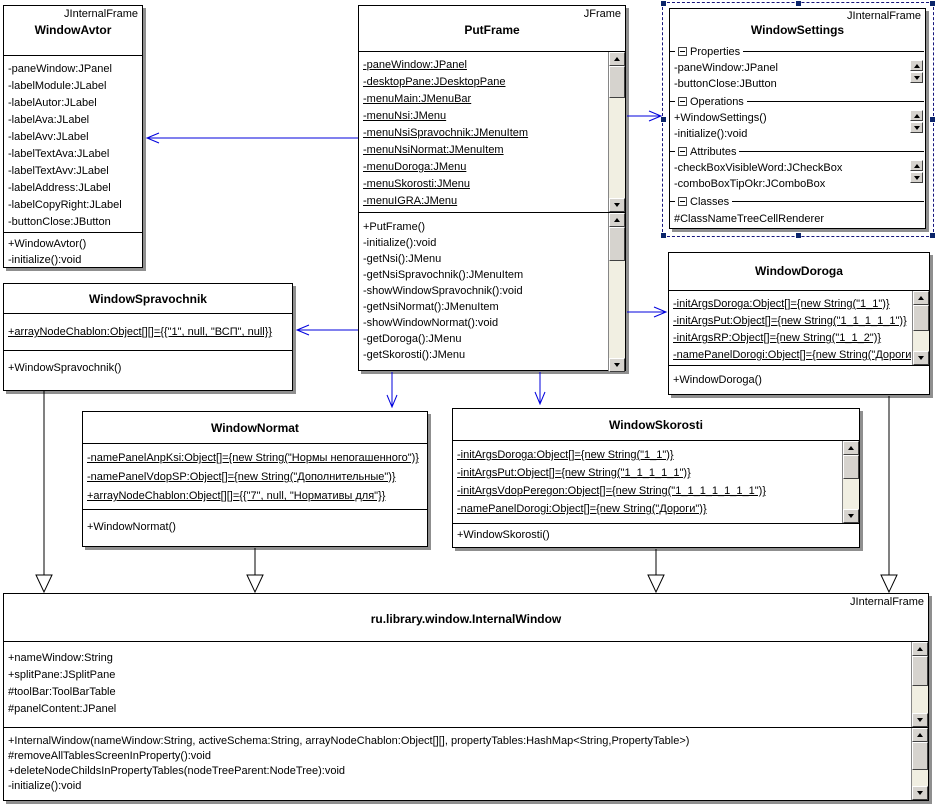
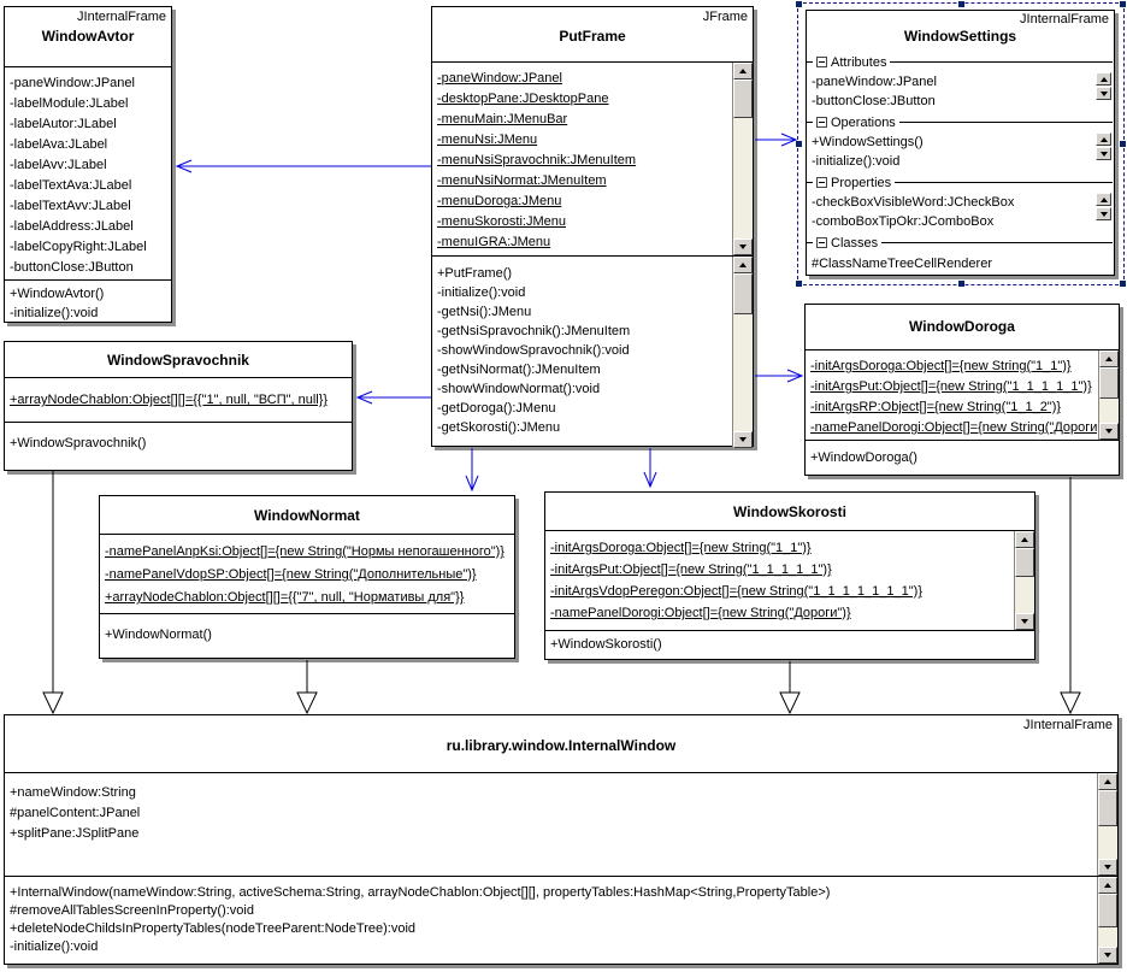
  JInternalFrame
  WindowAvtor
  -paneWindow:JPanel
  -labelModule:JLabel
  -labelAutor:JLabel
  -labelAva:JLabel
  -labelAvv:JLabel
  -labelTextAva:JLabel
  -labelTextAvv:JLabel
  -labelAddress:JLabel
  -labelCopyRight:JLabel
  -buttonClose:JButton
  +WindowAvtor()
  -initialize():void
  JFrame
  PutFrame
  -paneWindow:JPanel
  -desktopPane:JDesktopPane
  -menuMain:JMenuBar
  -menuNsi:JMenu
  -menuNsiSpravochnik:JMenuItem
  -menuNsiNormat:JMenuItem
  -menuDoroga:JMenu
  -menuSkorosti:JMenu
  -menuIGRA:JMenu
  +PutFrame()
  -initialize():void
  -getNsi():JMenu
  -getNsiSpravochnik():JMenuItem
  -showWindowSpravochnik():void
  -getNsiNormat():JMenuItem
  -showWindowNormat():void
  -getDoroga():JMenu
  -getSkorosti():JMenu
  JInternalFrame
  WindowSettings
- Properties
+ Attributes
  -paneWindow:JPanel
  -buttonClose:JButton
  Operations
  +WindowSettings()
  -initialize():void
- Attributes
+ Properties
  -checkBoxVisibleWord:JCheckBox
  -comboBoxTipOkr:JComboBox
  Classes
  #ClassNameTreeCellRenderer
  WindowSpravochnik
  +arrayNodeChablon:Object[][]={{"1", null, "ВСП", null}}
  +WindowSpravochnik()
  WindowDoroga
  -initArgsDoroga:Object[]={new String("1_1")}
  -initArgsPut:Object[]={new String("1_1_1_1_1")}
  -initArgsRP:Object[]={new String("1_1_2")}
  -namePanelDorogi:Object[]={new String("Дороги
  +WindowDoroga()
  WindowNormat
  -namePanelAnpKsi:Object[]={new String("Нормы непогашенного")}
  -namePanelVdopSP:Object[]={new String("Дополнительные")}
  +arrayNodeChablon:Object[][]={{"7", null, "Нормативы для"}}
  +WindowNormat()
  WindowSkorosti
  -initArgsDoroga:Object[]={new String("1_1")}
  -initArgsPut:Object[]={new String("1_1_1_1_1")}
  -initArgsVdopPeregon:Object[]={new String("1_1_1_1_1_1_1")}
  -namePanelDorogi:Object[]={new String("Дороги")}
  +WindowSkorosti()
  JInternalFrame
  ru.library.window.InternalWindow
  +nameWindow:String
- +splitPane:JSplitPane
+ #panelContent:JPanel
- #toolBar:ToolBarTable
- #panelContent:JPanel
+ +splitPane:JSplitPane
  +InternalWindow(nameWindow:String, activeSchema:String, arrayNodeChablon:Object[][], propertyTables:HashMap<String,PropertyTable>)
  #removeAllTablesScreenInProperty():void
  +deleteNodeChildsInPropertyTables(nodeTreeParent:NodeTree):void
  -initialize():void
